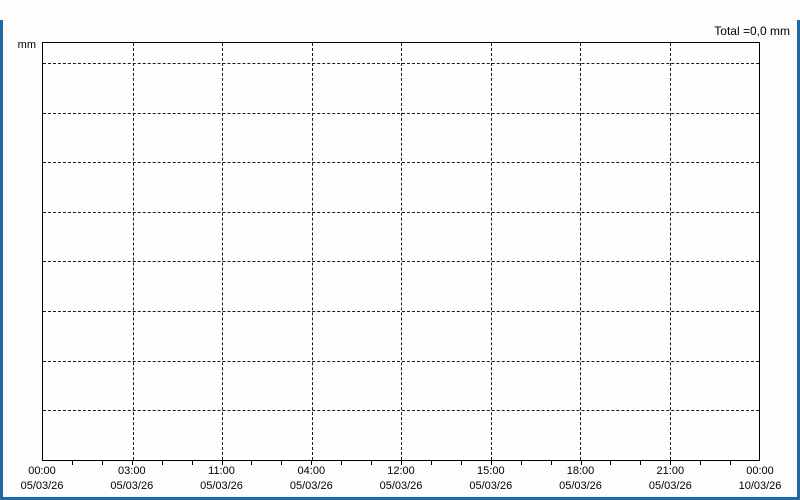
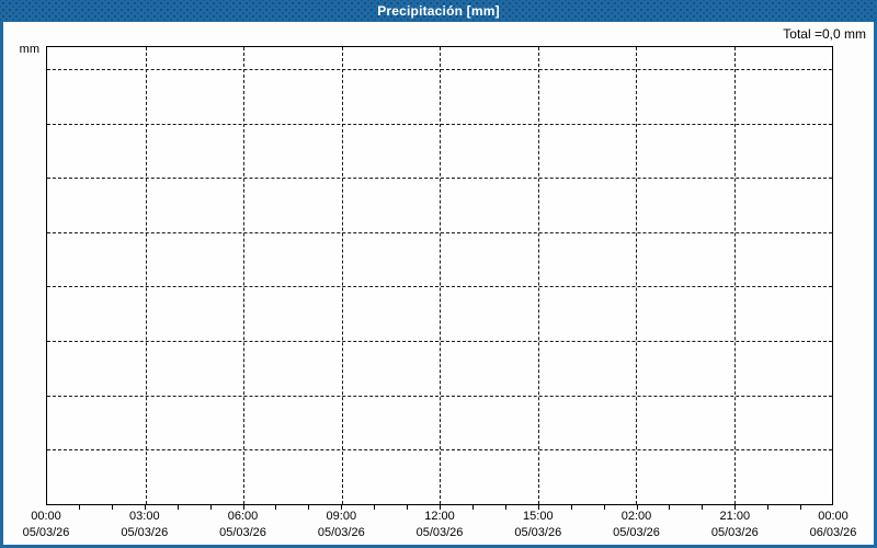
+ Precipitación [mm]
  Total =0,0 mm
  mm
  00:00
  05/03/26
  03:00
  05/03/26
- 11:00
+ 06:00
  05/03/26
- 04:00
+ 09:00
  05/03/26
  12:00
  05/03/26
  15:00
  05/03/26
- 18:00
+ 02:00
  05/03/26
  21:00
  05/03/26
  00:00
- 10/03/26
+ 06/03/26
